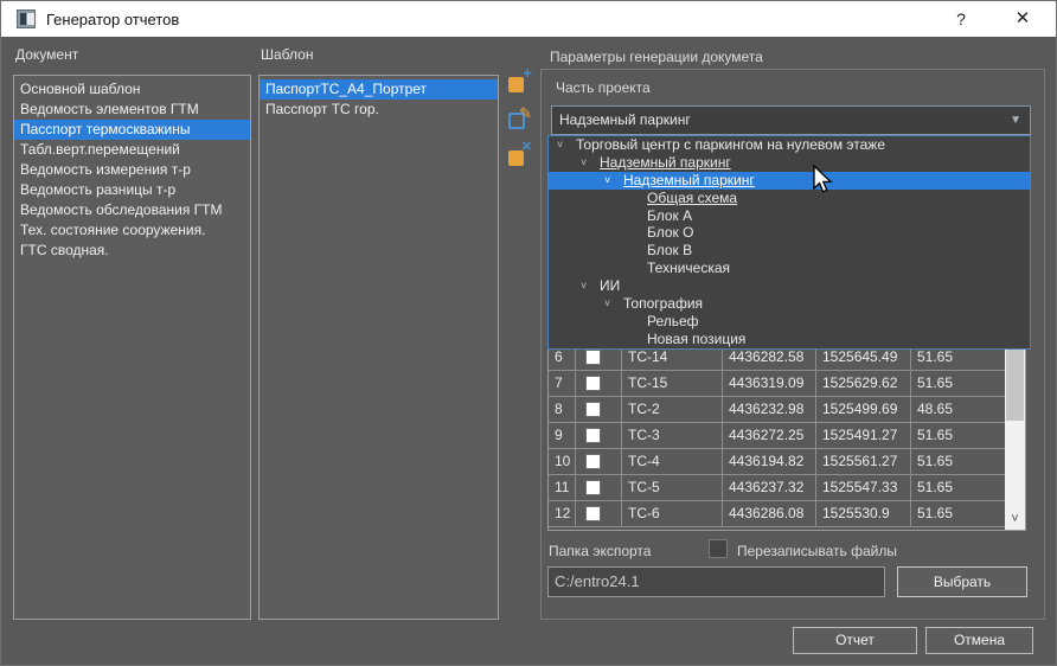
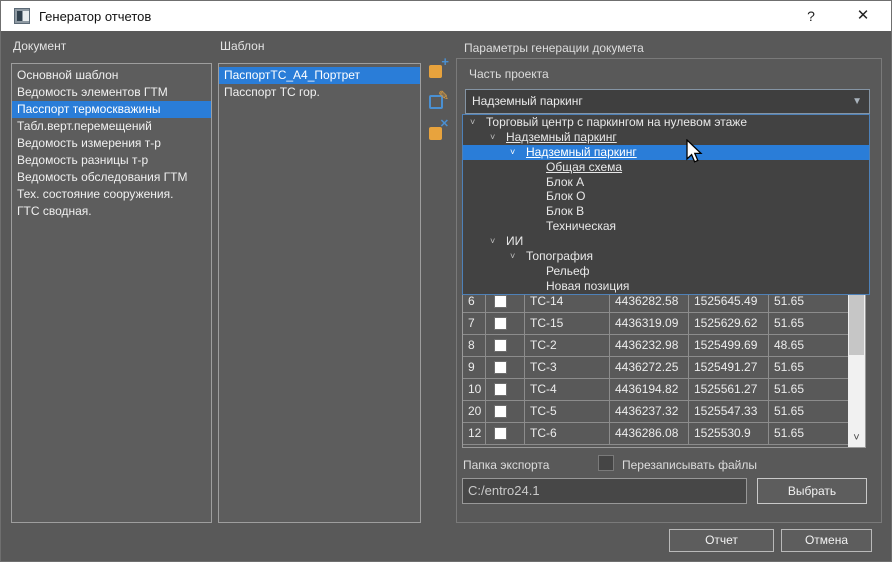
  Генератор отчетов
  ?
  ✕
  Документ
  Основной шаблон
  Ведомость элементов ГТМ
  Пасспорт термоскважины
  Табл.верт.перемещений
  Ведомость измерения т-р
  Ведомость разницы т-р
  Ведомость обследования ГТМ
  Тех. состояние сооружения.
  ГТС сводная.
  Шаблон
  ПаспортТС_А4_Портрет
  Пасспорт ТС гор.
  +
  ✎
  ✕
  Параметры генерации докумета
  Часть проекта
  Надземный паркинг
  ▼
  6
  ТС-14
  4436282.58
  1525645.49
  51.65
  7
  ТС-15
  4436319.09
  1525629.62
  51.65
  8
  ТС-2
  4436232.98
  1525499.69
  48.65
  9
  ТС-3
  4436272.25
  1525491.27
  51.65
  10
  ТС-4
  4436194.82
  1525561.27
  51.65
- 11
+ 20
  ТС-5
  4436237.32
  1525547.33
  51.65
  12
  ТС-6
  4436286.08
  1525530.9
  51.65
  ˅
  ˅
  Торговый центр с паркингом на нулевом этаже
  ˅
  Надземный паркинг
  ˅
  Надземный паркинг
  Общая схема
  Блок А
  Блок О
  Блок В
  Техническая
  ˅
  ИИ
  ˅
  Топография
  Рельеф
  Новая позиция
  Папка экспорта
  Перезаписывать файлы
  C:/entro24.1
  Выбрать
  Отчет
  Отмена
